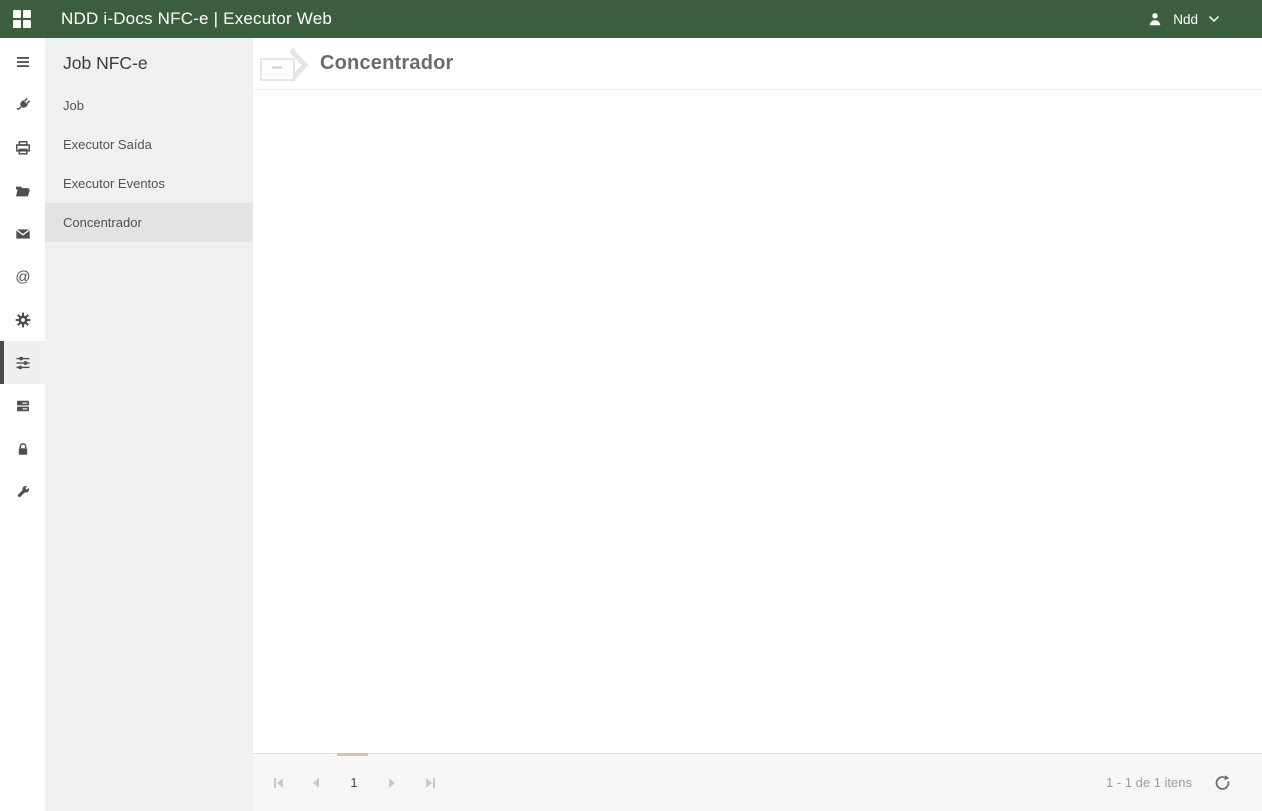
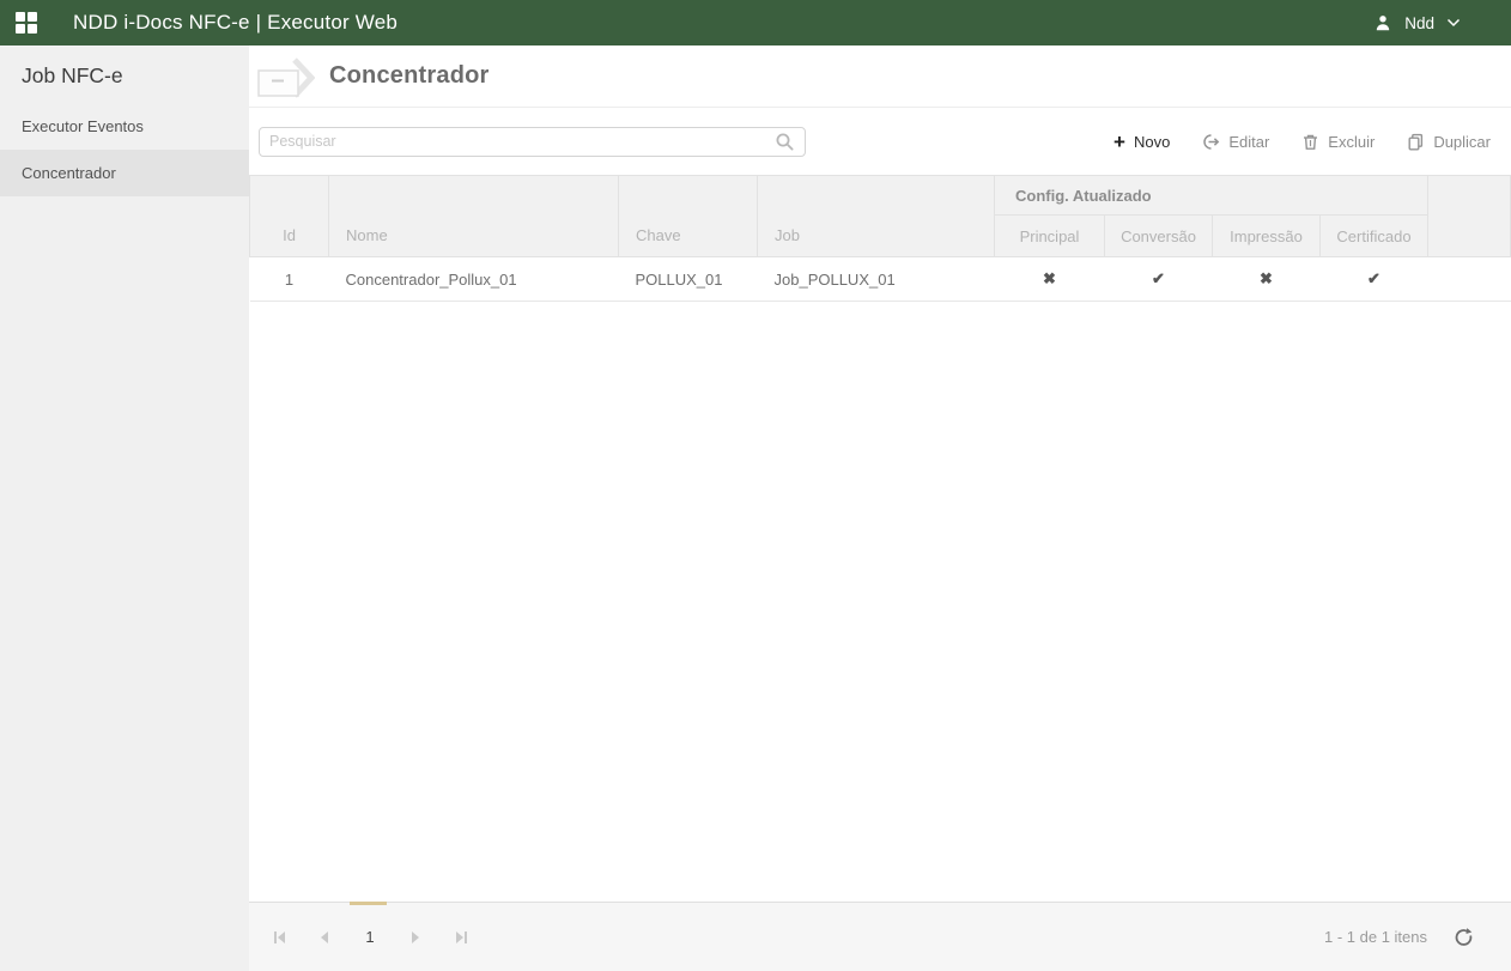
  NDD i-Docs NFC-e | Executor Web
  Ndd
- @
  Job NFC-e
- Job
- Executor Saída
  Executor Eventos
  Concentrador
  Concentrador
+ Pesquisar
+ +
+ Novo
+ Editar
+ Excluir
+ Duplicar
+ Id	Nome	Chave	Job	Config. Atualizado
+ Principal	Conversão	Impressão	Certificado
+ 1	Concentrador_Pollux_01	POLLUX_01	Job_POLLUX_01	✖	✔	✖	✔
  1
  1 - 1 de 1 itens
